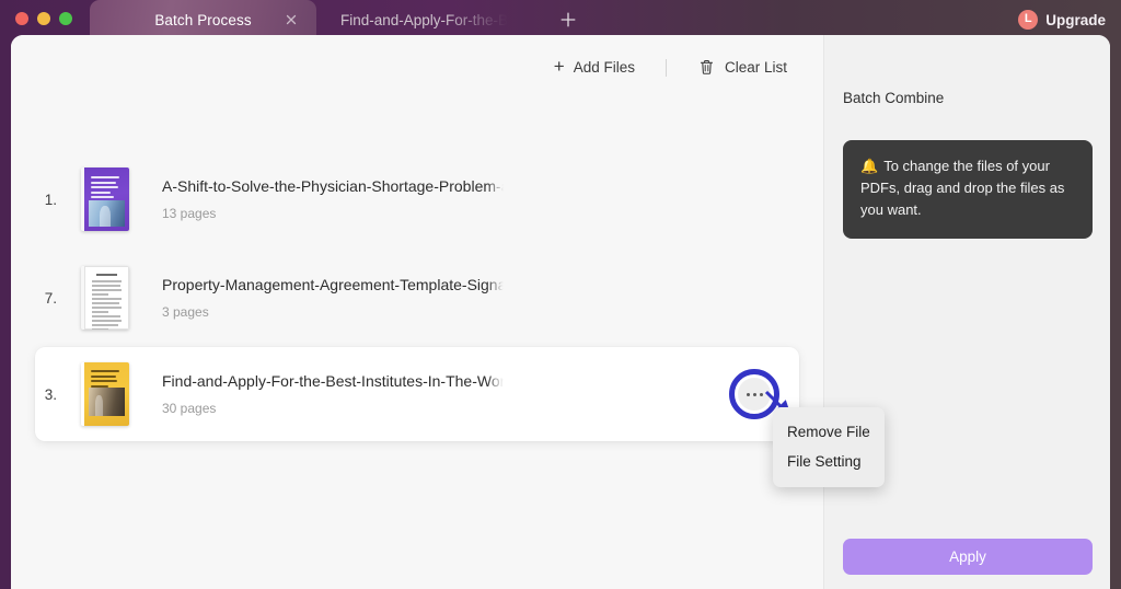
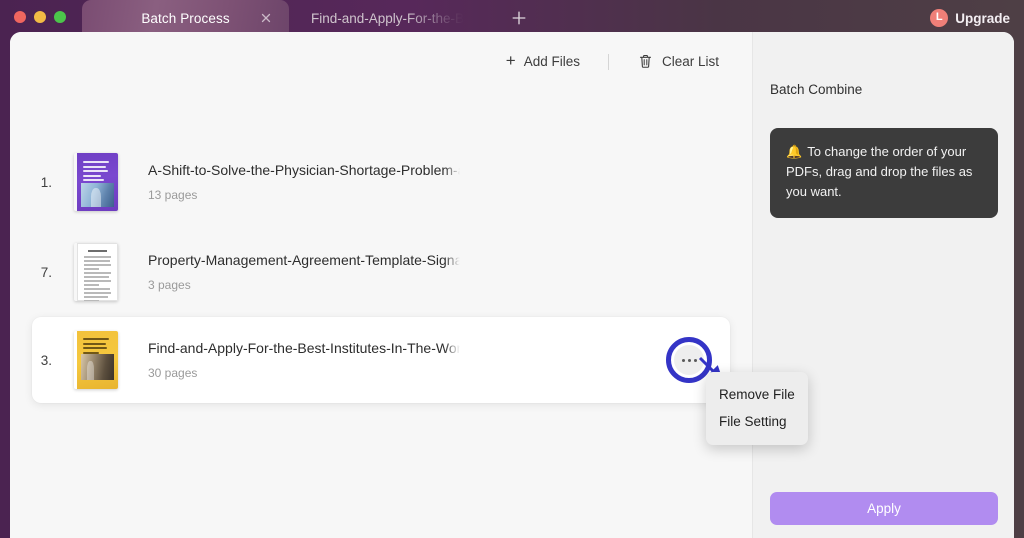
  Batch Process
  Find-and-Apply-For-the-B
  L
  Upgrade
  +
  Add Files
  Clear List
  1.
  A-Shift-to-Solve-the-Physician-Shortage-Problem-
  13 pages
  7.
  Property-Management-Agreement-Template-Signa
  3 pages
  3.
  Find-and-Apply-For-the-Best-Institutes-In-The-Wor
  30 pages
  Remove File
  File Setting
  Batch Combine
- 🔔 To change the files of your PDFs, drag and drop the files as you want.
+ 🔔 To change the order of your PDFs, drag and drop the files as you want.
  Apply
